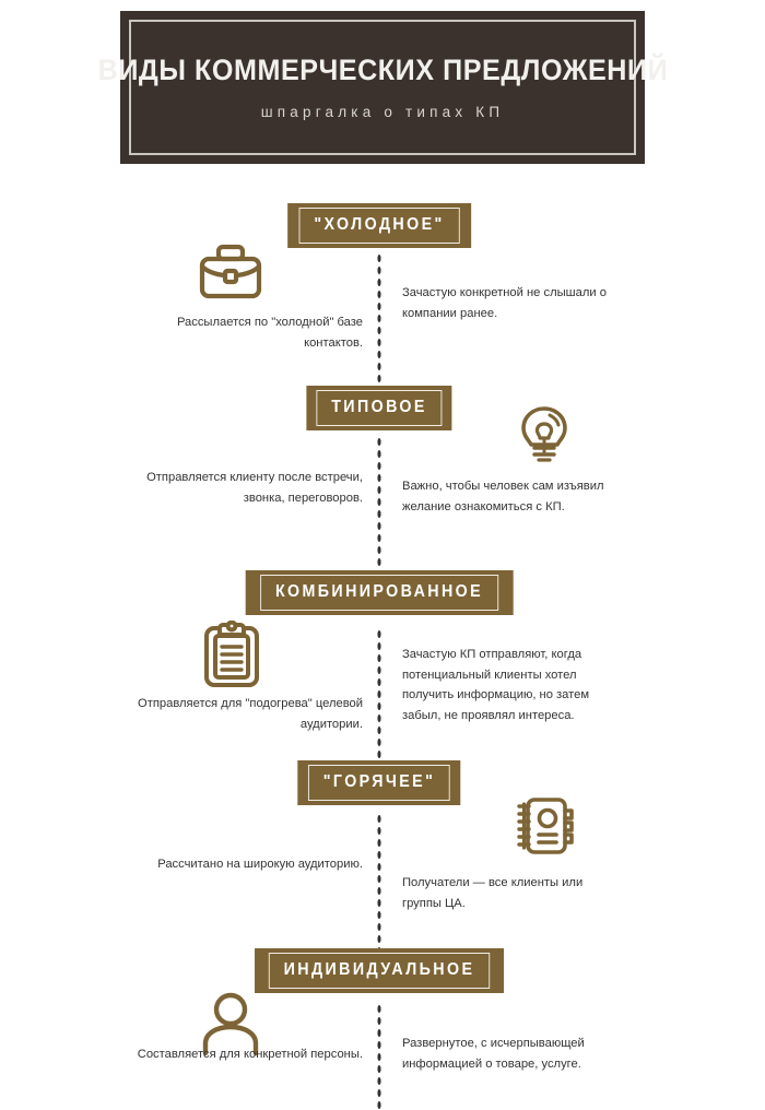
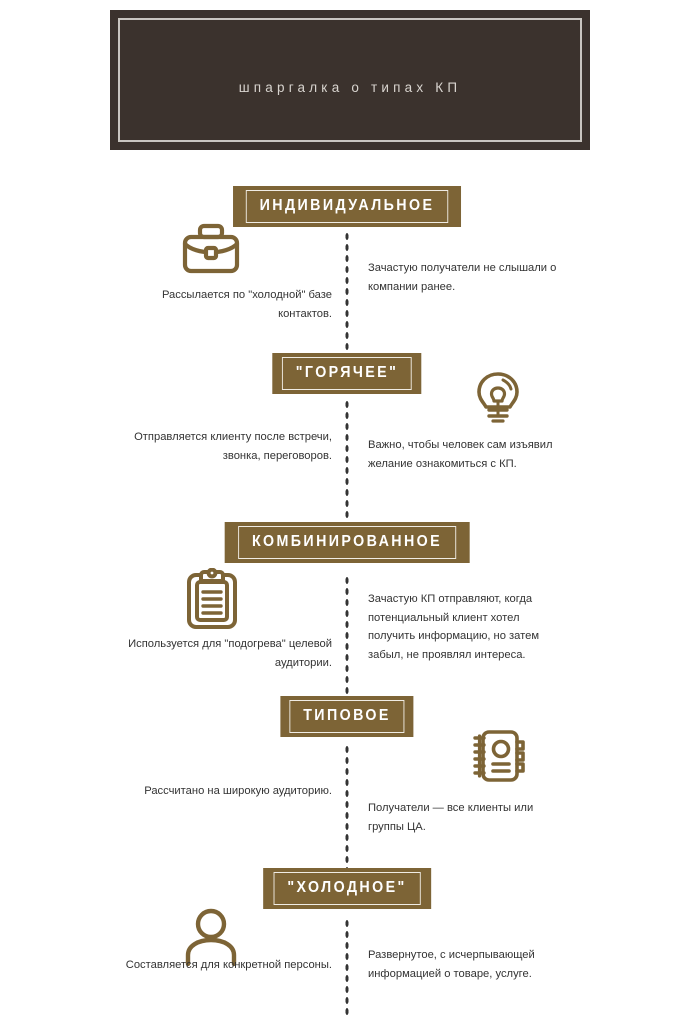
- ВИДЫ КОММЕРЧЕСКИХ ПРЕДЛОЖЕНИЙ
  шпаргалка о типах КП
- "ХОЛОДНОЕ"
+ ИНДИВИДУАЛЬНОЕ
  Рассылается по "холодной" базе контактов.
- Зачастую конкретной не слышали о компании ранее.
+ Зачастую получатели не слышали о компании ранее.
- ТИПОВОЕ
+ "ГОРЯЧЕЕ"
  Отправляется клиенту после встречи, звонка, переговоров.
  Важно, чтобы человек сам изъявил желание ознакомиться с КП.
  КОМБИНИРОВАННОЕ
- Отправляется для "подогрева" целевой аудитории.
+ Используется для "подогрева" целевой аудитории.
- Зачастую КП отправляют, когда потенциальный клиенты хотел получить информацию, но затем забыл, не проявлял интереса.
+ Зачастую КП отправляют, когда потенциальный клиент хотел получить информацию, но затем забыл, не проявлял интереса.
- "ГОРЯЧЕЕ"
+ ТИПОВОЕ
  Рассчитано на широкую аудиторию.
  Получатели — все клиенты или группы ЦА.
- ИНДИВИДУАЛЬНОЕ
+ "ХОЛОДНОЕ"
  Составляется для конкретной персоны.
  Развернутое, с исчерпывающей информацией о товаре, услуге.
